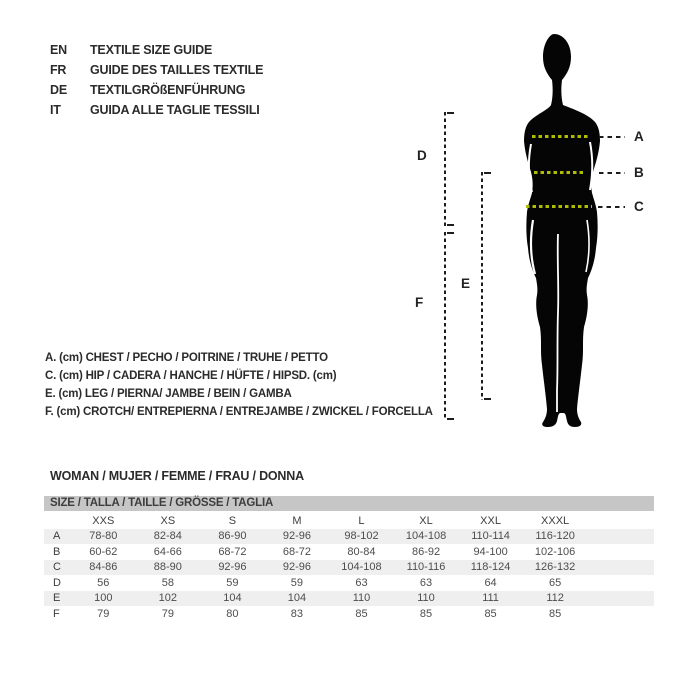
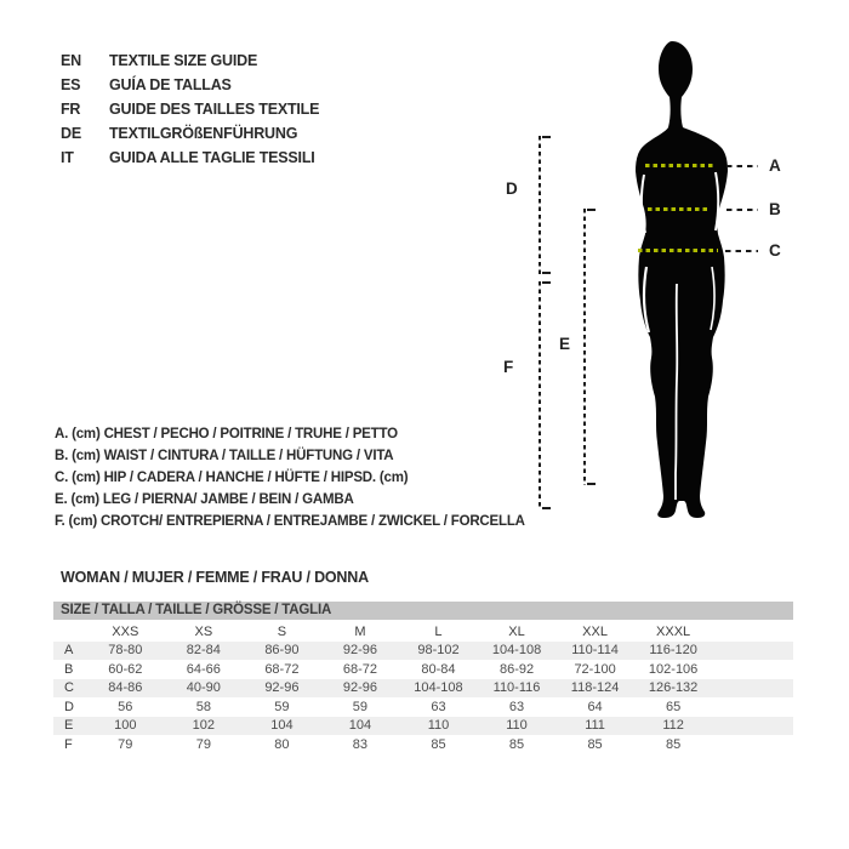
  EN TEXTILE SIZE GUIDE
+ ES GUÍA DE TALLAS
  FR GUIDE DES TAILLES TEXTILE
  DE TEXTILGRÖßENFÜHRUNG
  IT GUIDA ALLE TAGLIE TESSILI
  A
  B
  C
  D
  E
  F
  A. (cm) CHEST / PECHO / POITRINE / TRUHE / PETTO
+ B. (cm) WAIST / CINTURA / TAILLE / HÜFTUNG / VITA
  C. (cm) HIP / CADERA / HANCHE / HÜFTE / HIPSD. (cm)
  E. (cm) LEG / PIERNA/ JAMBE / BEIN / GAMBA
  F. (cm) CROTCH/ ENTREPIERNA / ENTREJAMBE / ZWICKEL / FORCELLA
  WOMAN / MUJER / FEMME / FRAU / DONNA
  SIZE / TALLA / TAILLE / GRÖSSE / TAGLIA
  	XXS	XS	S	M	L	XL	XXL	XXXL
  A	78-80	82-84	86-90	92-96	98-102	104-108	110-114	116-120
- B	60-62	64-66	68-72	68-72	80-84	86-92	94-100	102-106
+ B	60-62	64-66	68-72	68-72	80-84	86-92	72-100	102-106
- C	84-86	88-90	92-96	92-96	104-108	110-116	118-124	126-132
+ C	84-86	40-90	92-96	92-96	104-108	110-116	118-124	126-132
  D	56	58	59	59	63	63	64	65
  E	100	102	104	104	110	110	111	112
  F	79	79	80	83	85	85	85	85
